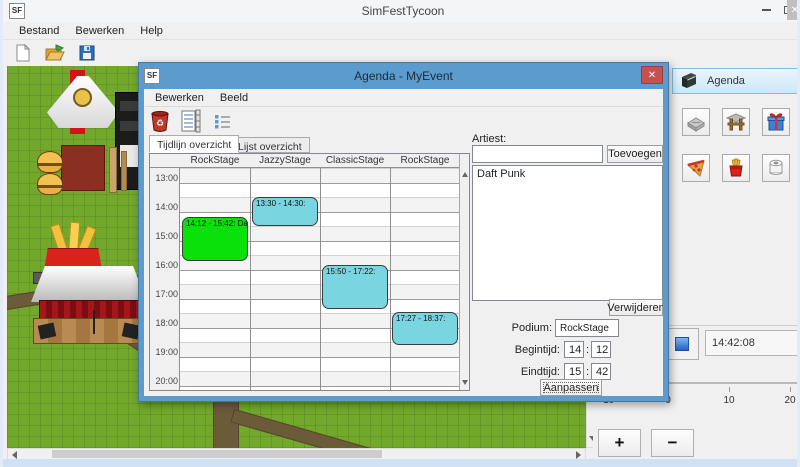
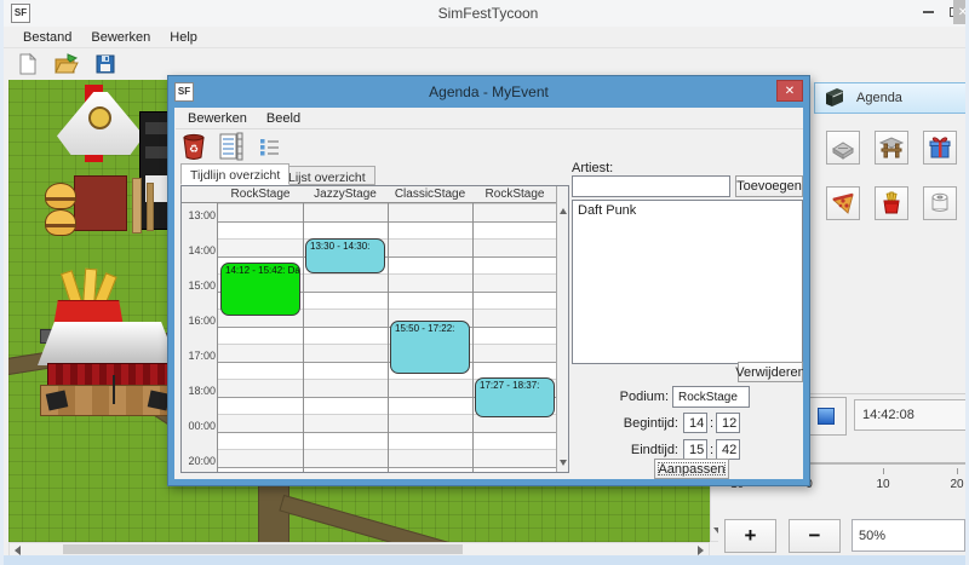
  SF
  SimFestTycoon
  ✕
  Bestand
  Bewerken
  Help
  Agenda
  14:42:08
  10
  20
  +
  −
+ 50%
  SF
  Agenda - MyEvent
  ✕
  Bewerken
  Beeld
  ♻
  Tijdlijn overzicht
  Lijst overzicht
  13:00
  14:00
  15:00
  16:00
  17:00
  18:00
- 19:00
+ 00:00
  20:00
  RockStage
  JazzyStage
  ClassicStage
  RockStage
  14:12 - 15:42: Da
  13:30 - 14:30:
  15:50 - 17:22:
  17:27 - 18:37:
  Artiest:
  Toevoegen
  Daft Punk
  Verwijderen
  Podium:
  RockStage
  Begintijd:
  14
  :
  12
  Eindtijd:
  15
  :
  42
  Aanpassen
